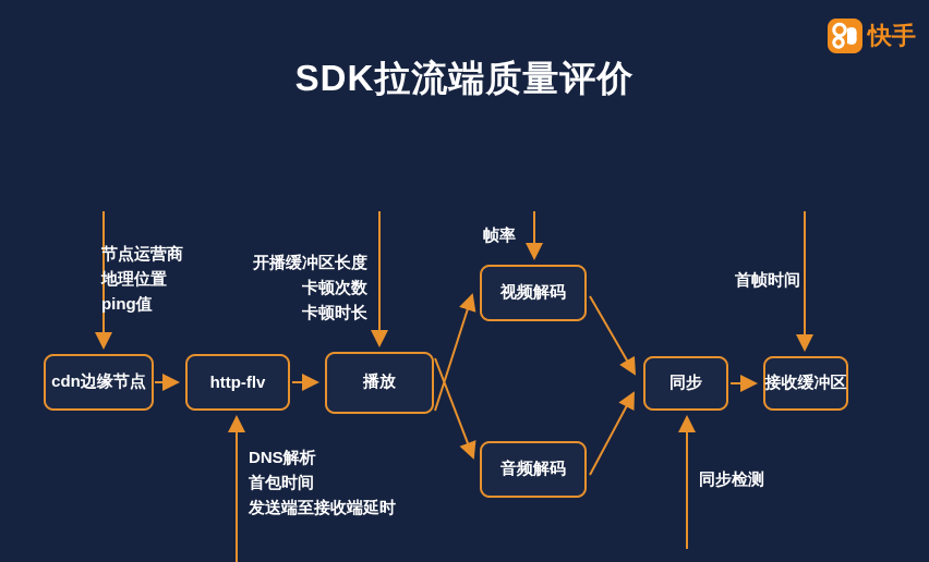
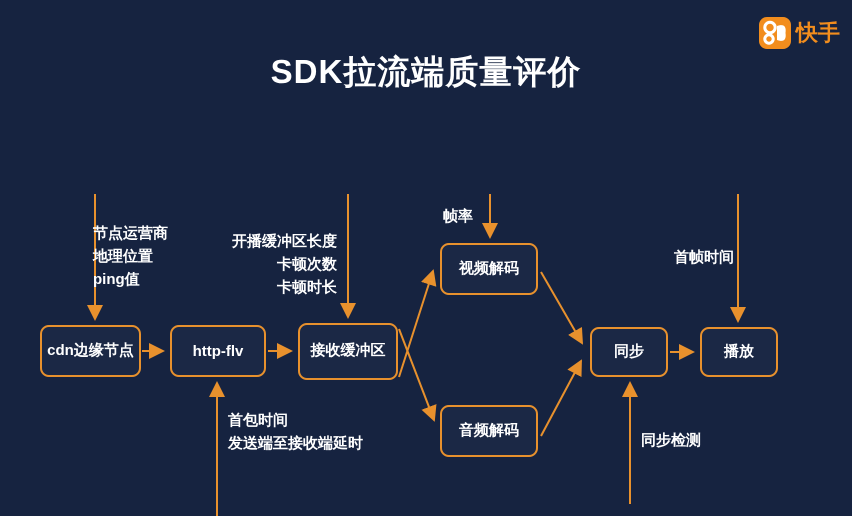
  SDK拉流端质量评价
  快手
  cdn边缘节点
  http-flv
- 播放
+ 接收缓冲区
  视频解码
  音频解码
  同步
- 接收缓冲区
+ 播放
  节点运营商
  地理位置
  ping值
  开播缓冲区长度
  卡顿次数
  卡顿时长
  帧率
  首帧时间
- DNS解析
  首包时间
  发送端至接收端延时
  同步检测
